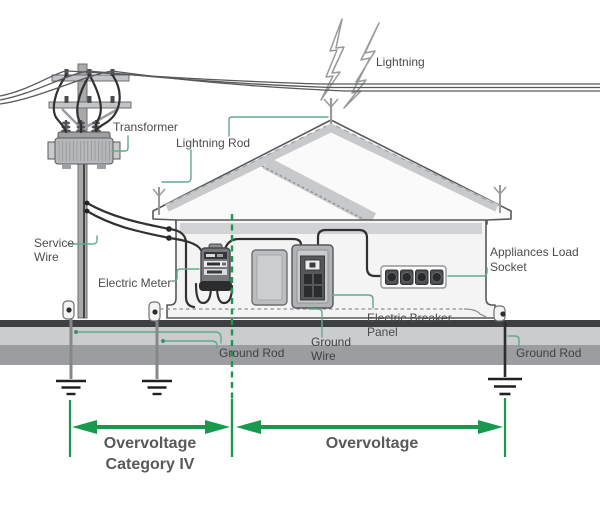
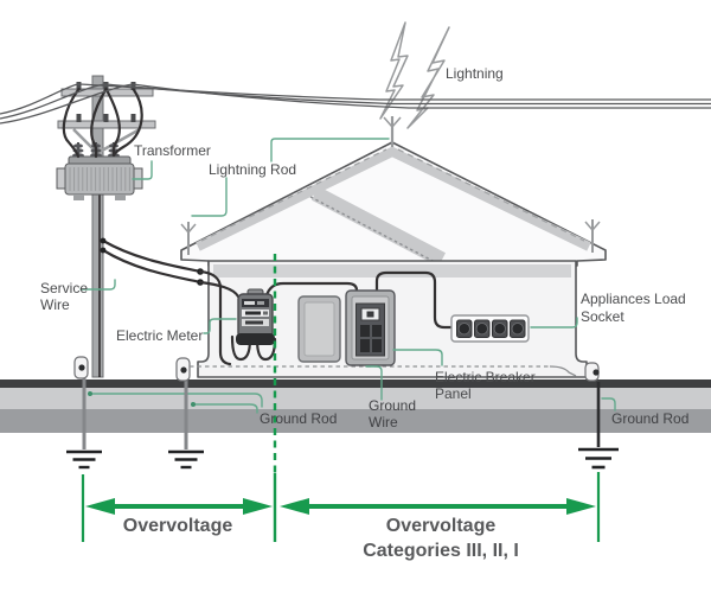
  Transformer
  Lightning
  Lightning Rod
  Service
  Wire
  Electric Meter
  Appliances Load
  Socket
  Electric Breaker
  Panel
  Ground
  Wire
  Ground Rod
  Ground Rod
  Overvoltage
- Category IV
  Overvoltage
+ Categories III, II, I
